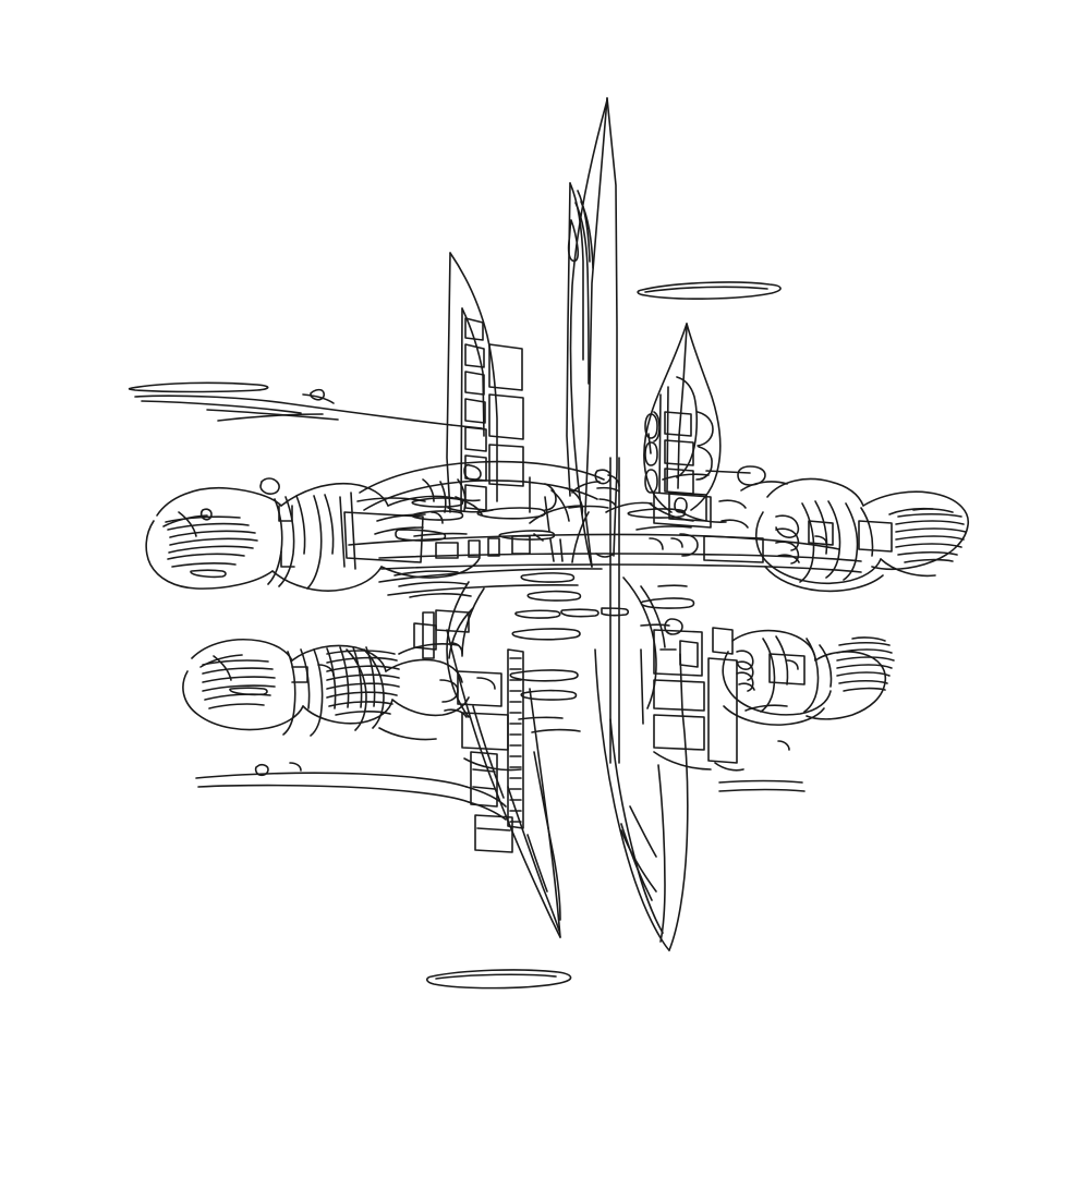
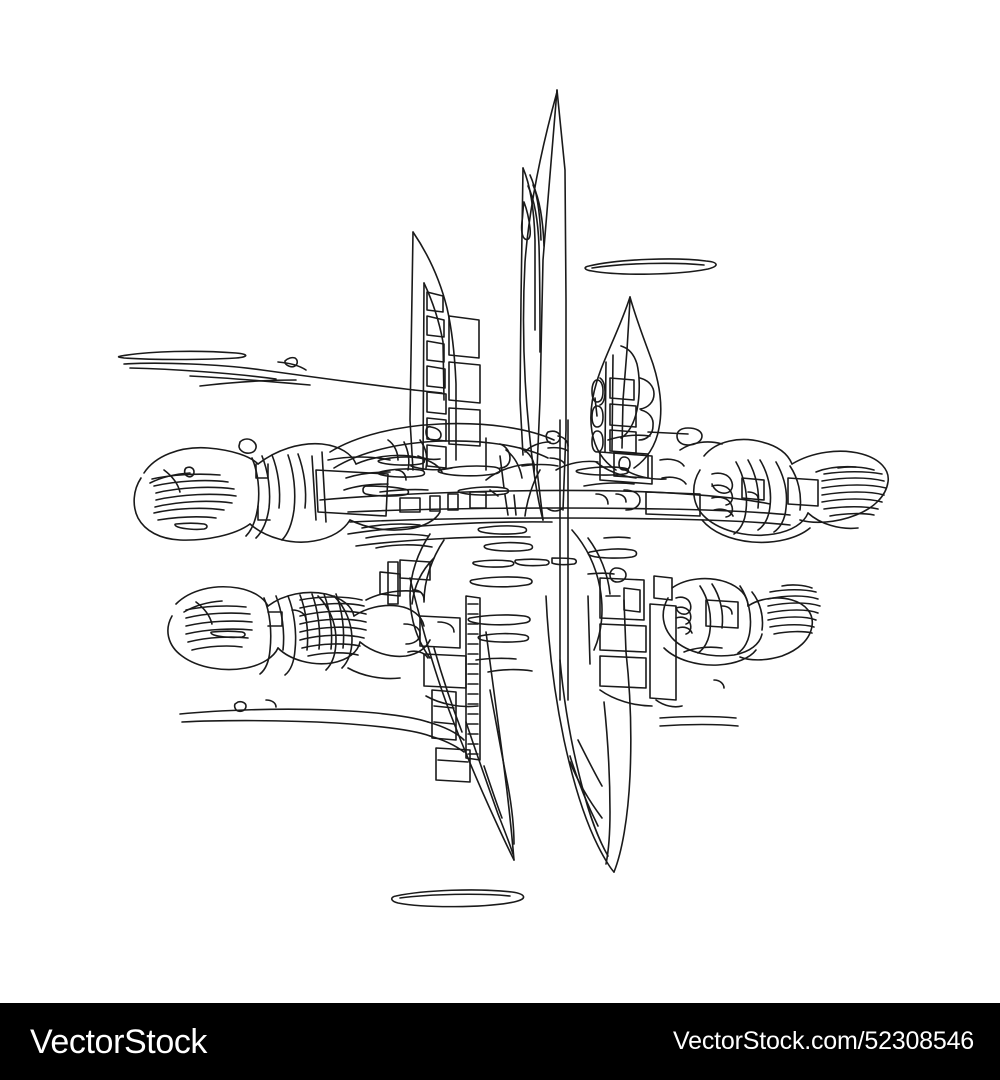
+ VectorStock
+ VectorStock.com/52308546
